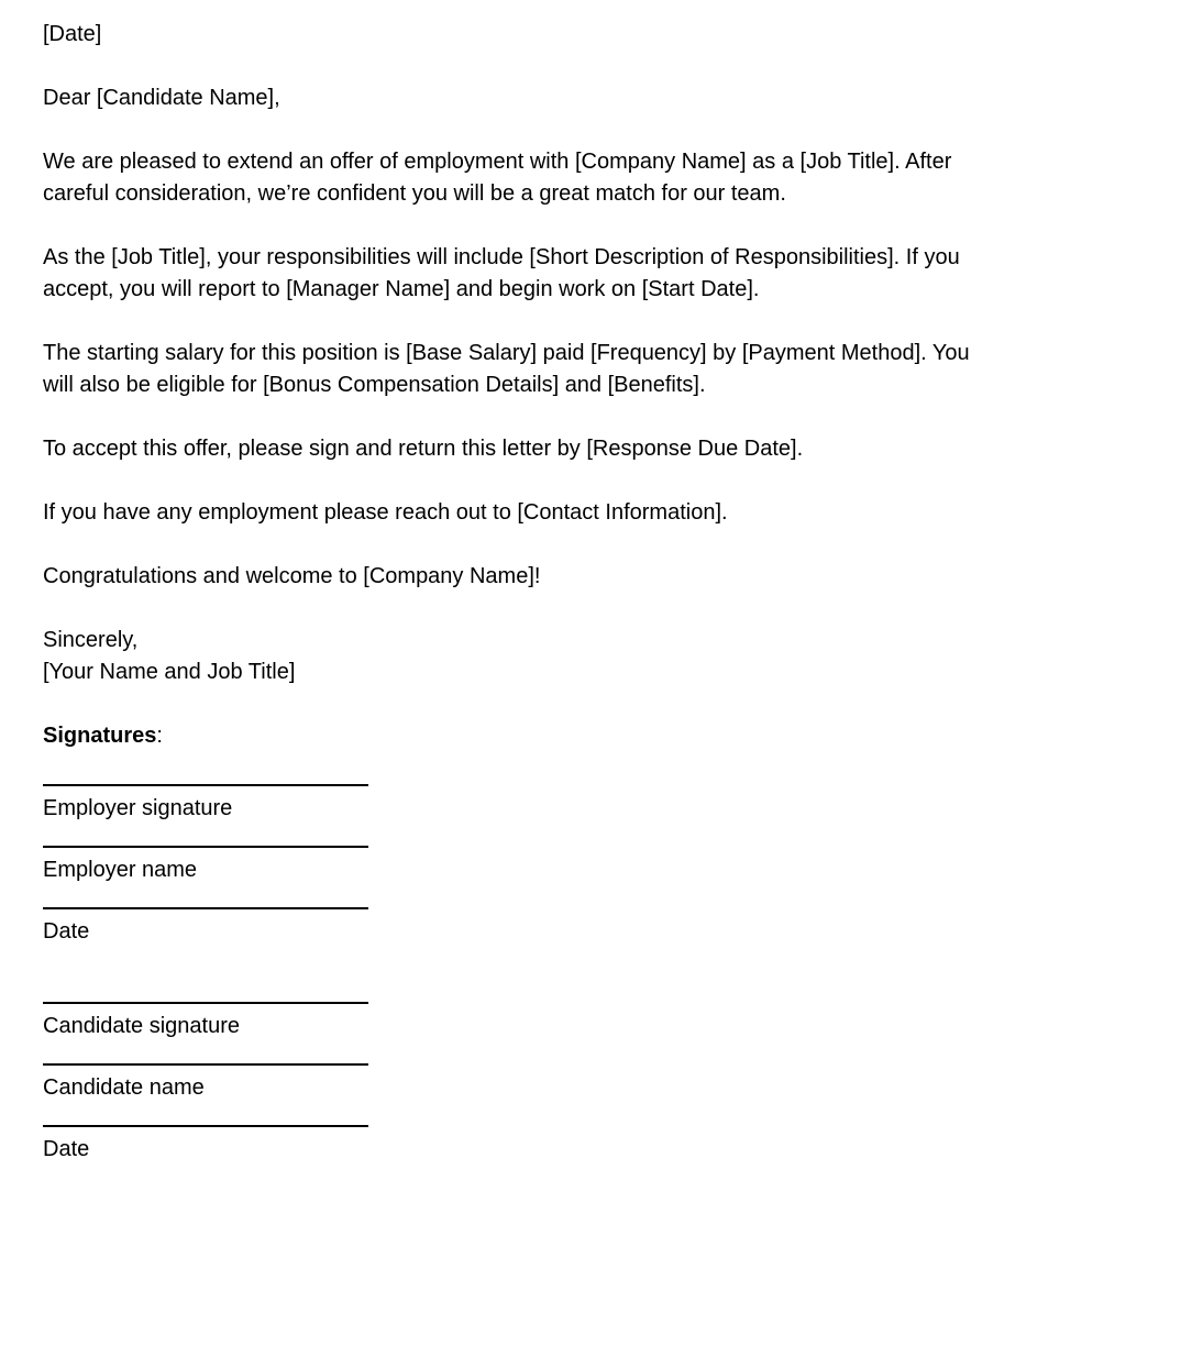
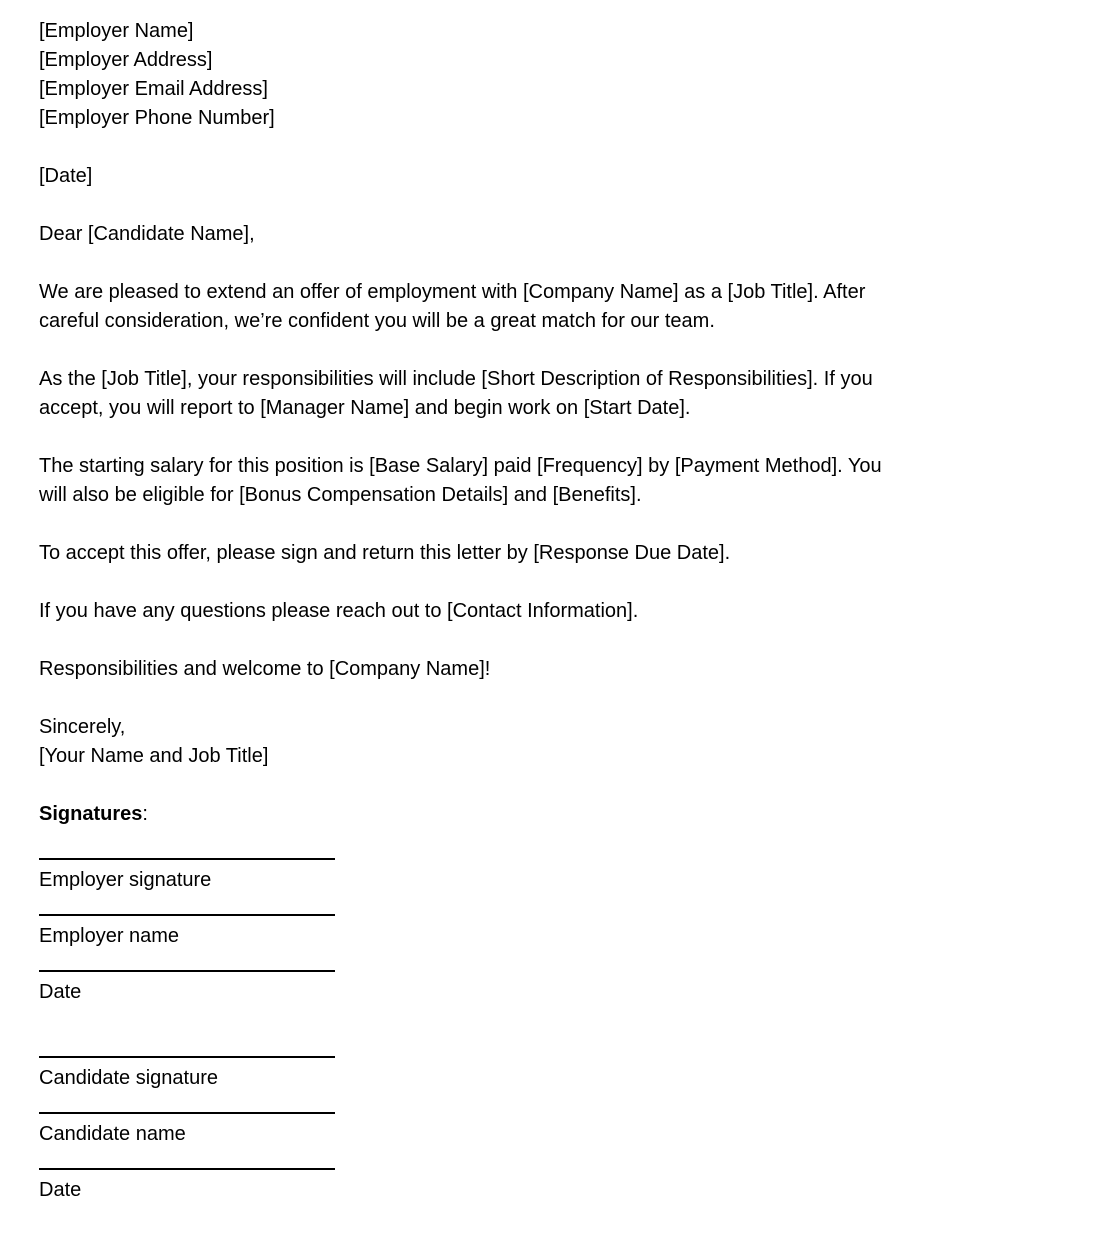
+ [Employer Name]
+ [Employer Address]
+ [Employer Email Address]
+ [Employer Phone Number]
  [Date]
  Dear [Candidate Name],
  We are pleased to extend an offer of employment with [Company Name] as a [Job Title]. After
  careful consideration, we’re confident you will be a great match for our team.
  As the [Job Title], your responsibilities will include [Short Description of Responsibilities]. If you
  accept, you will report to [Manager Name] and begin work on [Start Date].
  The starting salary for this position is [Base Salary] paid [Frequency] by [Payment Method]. You
  will also be eligible for [Bonus Compensation Details] and [Benefits].
  To accept this offer, please sign and return this letter by [Response Due Date].
- If you have any employment please reach out to [Contact Information].
+ If you have any questions please reach out to [Contact Information].
- Congratulations and welcome to [Company Name]!
+ Responsibilities and welcome to [Company Name]!
  Sincerely,
  [Your Name and Job Title]
  Signatures:
  Employer signature
  Employer name
  Date
  Candidate signature
  Candidate name
  Date
